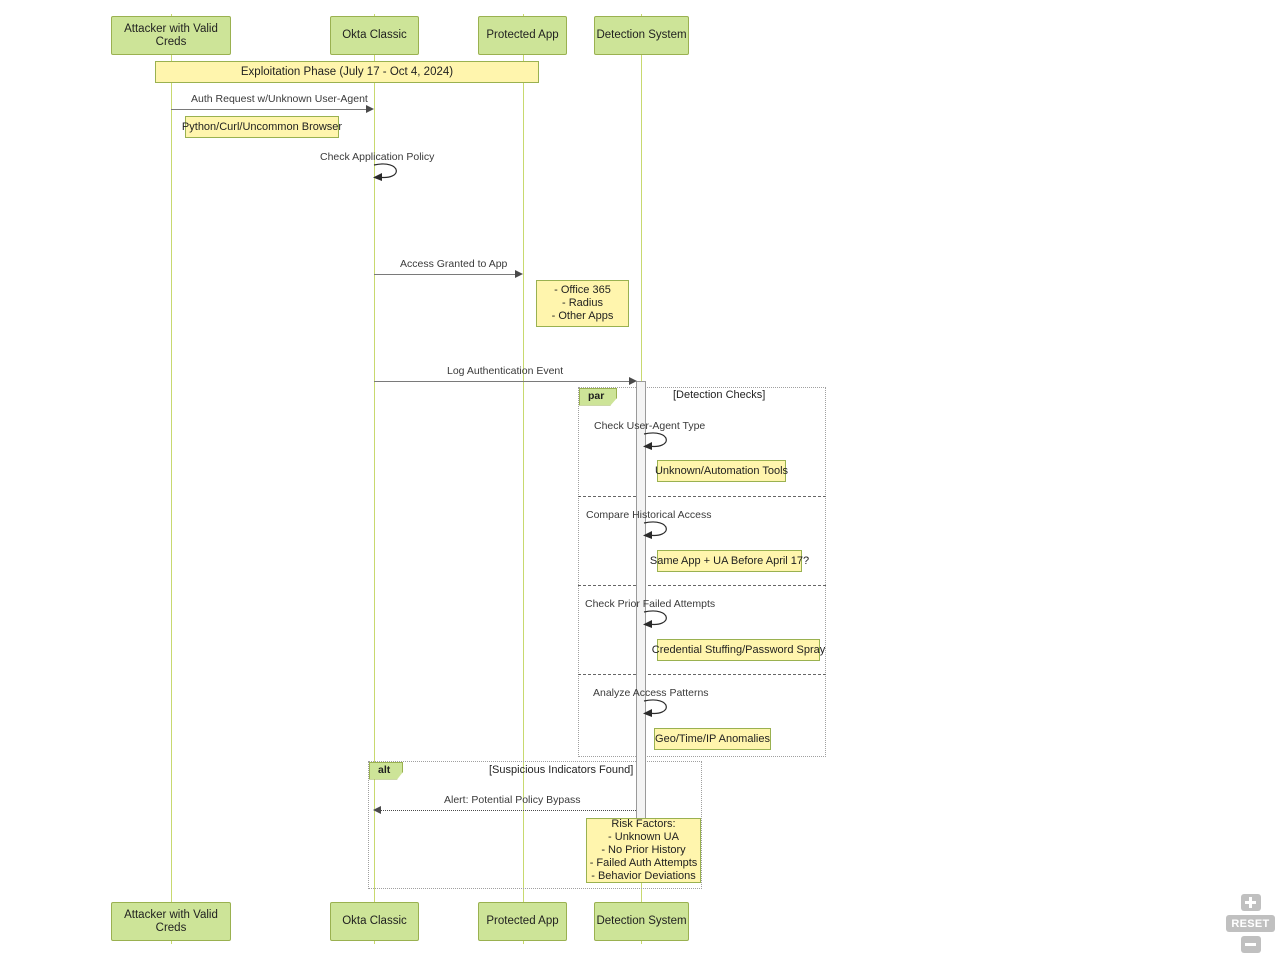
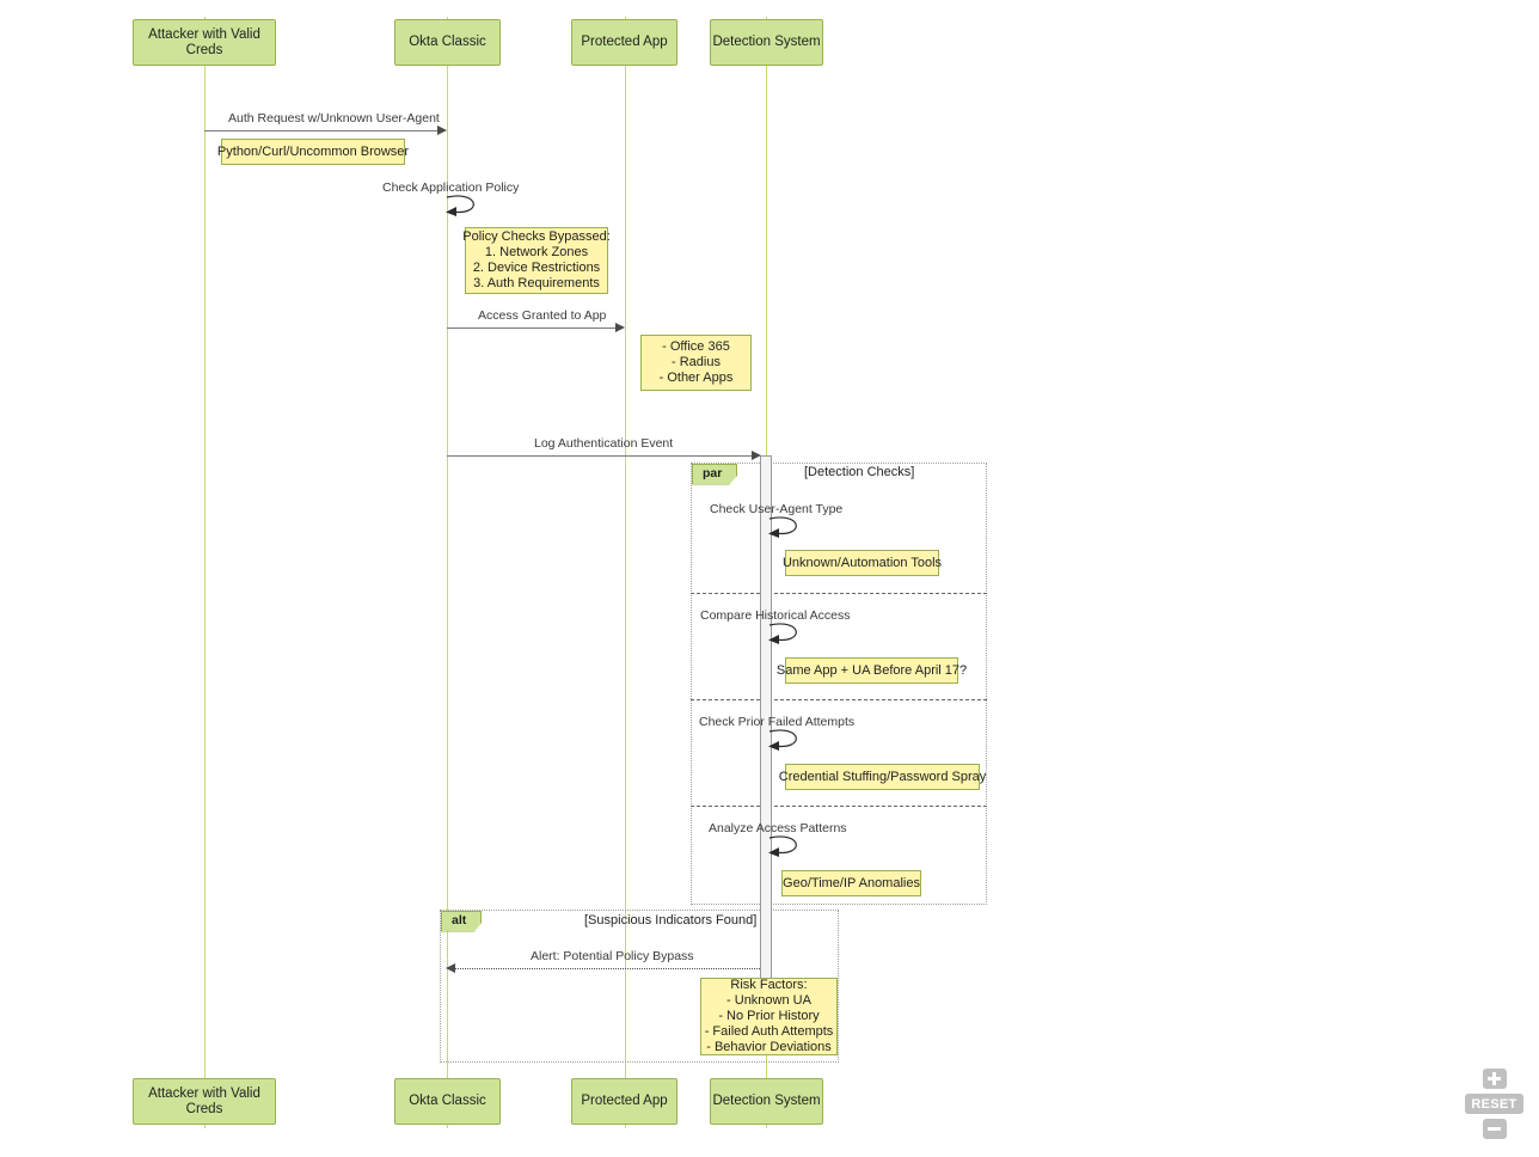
  Attacker with Valid Creds
  Okta Classic
  Protected App
  Detection System
- Exploitation Phase (July 17 - Oct 4, 2024)
  Auth Request w/Unknown User-Agent
  Python/Curl/Uncommon Browser
  Check Application Policy
+ Policy Checks Bypassed:
+ 1. Network Zones
+ 2. Device Restrictions
+ 3. Auth Requirements
  Access Granted to App
  - Office 365
  - Radius
  - Other Apps
  Log Authentication Event
  par
  [Detection Checks]
  Check User-Agent Type
  Unknown/Automation Tools
  Compare Historical Access
  Same App + UA Before April 17?
  Check Prior Failed Attempts
  Credential Stuffing/Password Spray
  Analyze Access Patterns
  Geo/Time/IP Anomalies
  alt
  [Suspicious Indicators Found]
  Alert: Potential Policy Bypass
  Risk Factors:
  - Unknown UA
  - No Prior History
  - Failed Auth Attempts
  - Behavior Deviations
  Attacker with Valid Creds
  Okta Classic
  Protected App
  Detection System
  RESET
